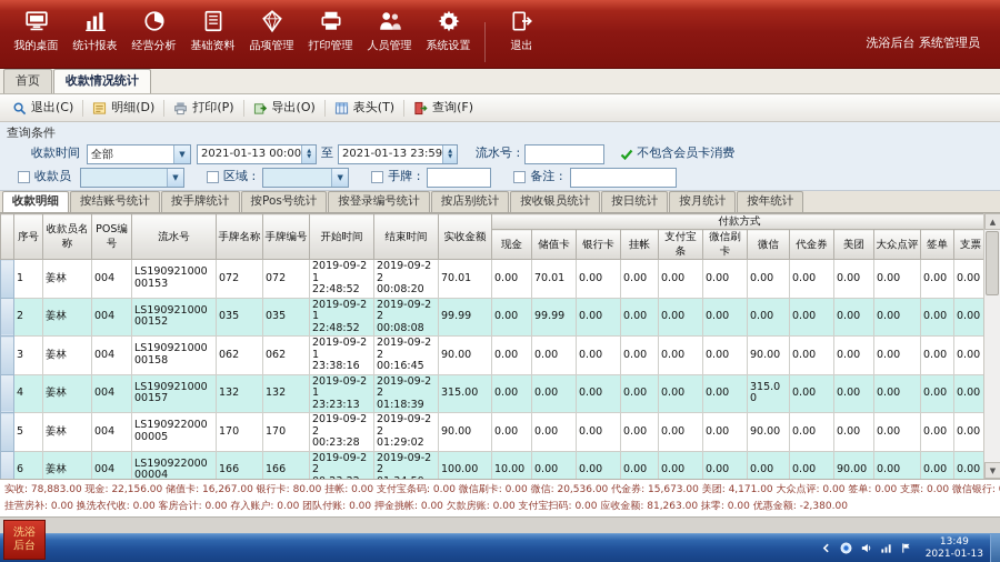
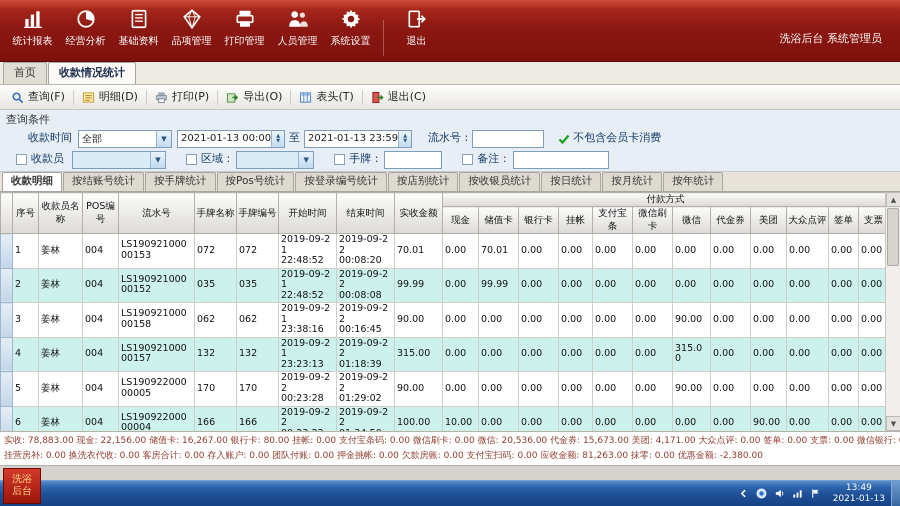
- 我的桌面
  统计报表
  经营分析
  基础资料
  品项管理
  打印管理
  人员管理
  系统设置
  退出
  洗浴后台 系统管理员
  首页
  收款情况统计
- 退出(C)
+ 查询(F)
  明细(D)
  打印(P)
  导出(O)
  表头(T)
- 查询(F)
+ 退出(C)
  查询条件
  收款时间
  全部
  ▼
  2021-01-13 00:00
  至
  2021-01-13 23:59
  流水号 :
  不包含会员卡消费
  收款员
  ▼
  区域 :
  ▼
  手牌 :
  备注 :
  收款明细
  按结账号统计
  按手牌统计
  按Pos号统计
  按登录编号统计
  按店别统计
  按收银员统计
  按日统计
  按月统计
  按年统计
  	序号	收款员名称	POS编号	流水号	手牌名称	手牌编号	开始时间	结束时间	实收金额	付款方式
  现金	储值卡	银行卡	挂帐	支付宝条	微信刷卡	微信	代金券	美团	大众点评	签单	支票
  	1	姜林	004	LS19092100000153	072	072	2019-09-2122:48:52	2019-09-2200:08:20	70.01	0.00	70.01	0.00	0.00	0.00	0.00	0.00	0.00	0.00	0.00	0.00	0.00
  	2	姜林	004	LS19092100000152	035	035	2019-09-2122:48:52	2019-09-2200:08:08	99.99	0.00	99.99	0.00	0.00	0.00	0.00	0.00	0.00	0.00	0.00	0.00	0.00
  	3	姜林	004	LS19092100000158	062	062	2019-09-2123:38:16	2019-09-2200:16:45	90.00	0.00	0.00	0.00	0.00	0.00	0.00	90.00	0.00	0.00	0.00	0.00	0.00
  	4	姜林	004	LS19092100000157	132	132	2019-09-2123:23:13	2019-09-2201:18:39	315.00	0.00	0.00	0.00	0.00	0.00	0.00	315.00	0.00	0.00	0.00	0.00	0.00
  	5	姜林	004	LS19092200000005	170	170	2019-09-2200:23:28	2019-09-2201:29:02	90.00	0.00	0.00	0.00	0.00	0.00	0.00	90.00	0.00	0.00	0.00	0.00	0.00
  	6	姜林	004	LS19092200000004	166	166	2019-09-22	2019-09-22	100.00	10.00	0.00	0.00	0.00	0.00	0.00	0.00	0.00	90.00	0.00	0.00	0.00
  ▲
  ▼
  实收: 78,883.00 现金: 22,156.00 储值卡: 16,267.00 银行卡: 80.00 挂帐: 0.00 支付宝条码: 0.00 微信刷卡: 0.00 微信: 20,536.00 代金券: 15,673.00 美团: 4,171.00 大众点评: 0.00 签单: 0.00 支票: 0.00 微信银行:
  挂营房补: 0.00 换洗衣代收: 0.00 客房合计: 0.00 存入账户: 0.00 团队付账: 0.00 押金挑帐: 0.00 欠款房账: 0.00 支付宝扫码: 0.00 应收金额: 81,263.00 抹零: 0.00 优惠金额: -2,380.00
  洗浴
  后台
  13:49
  2021-01-13
